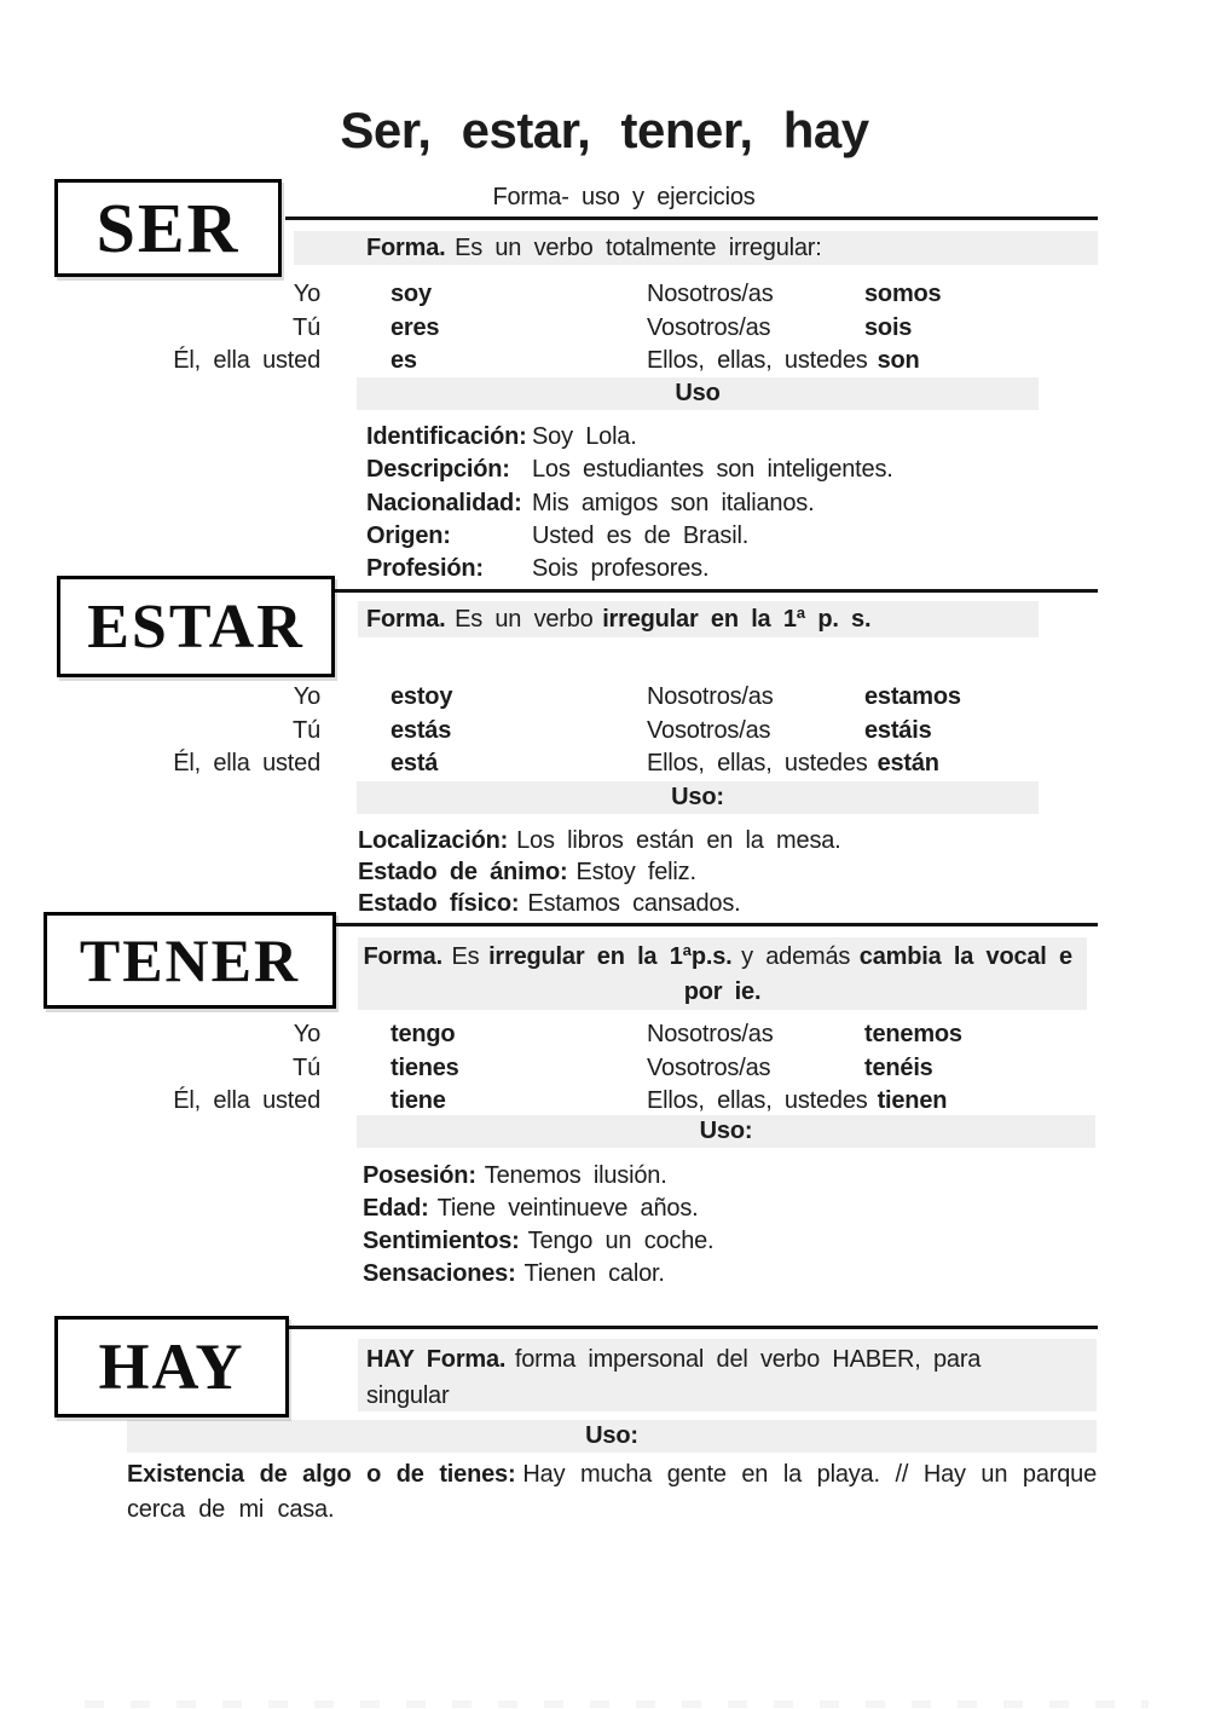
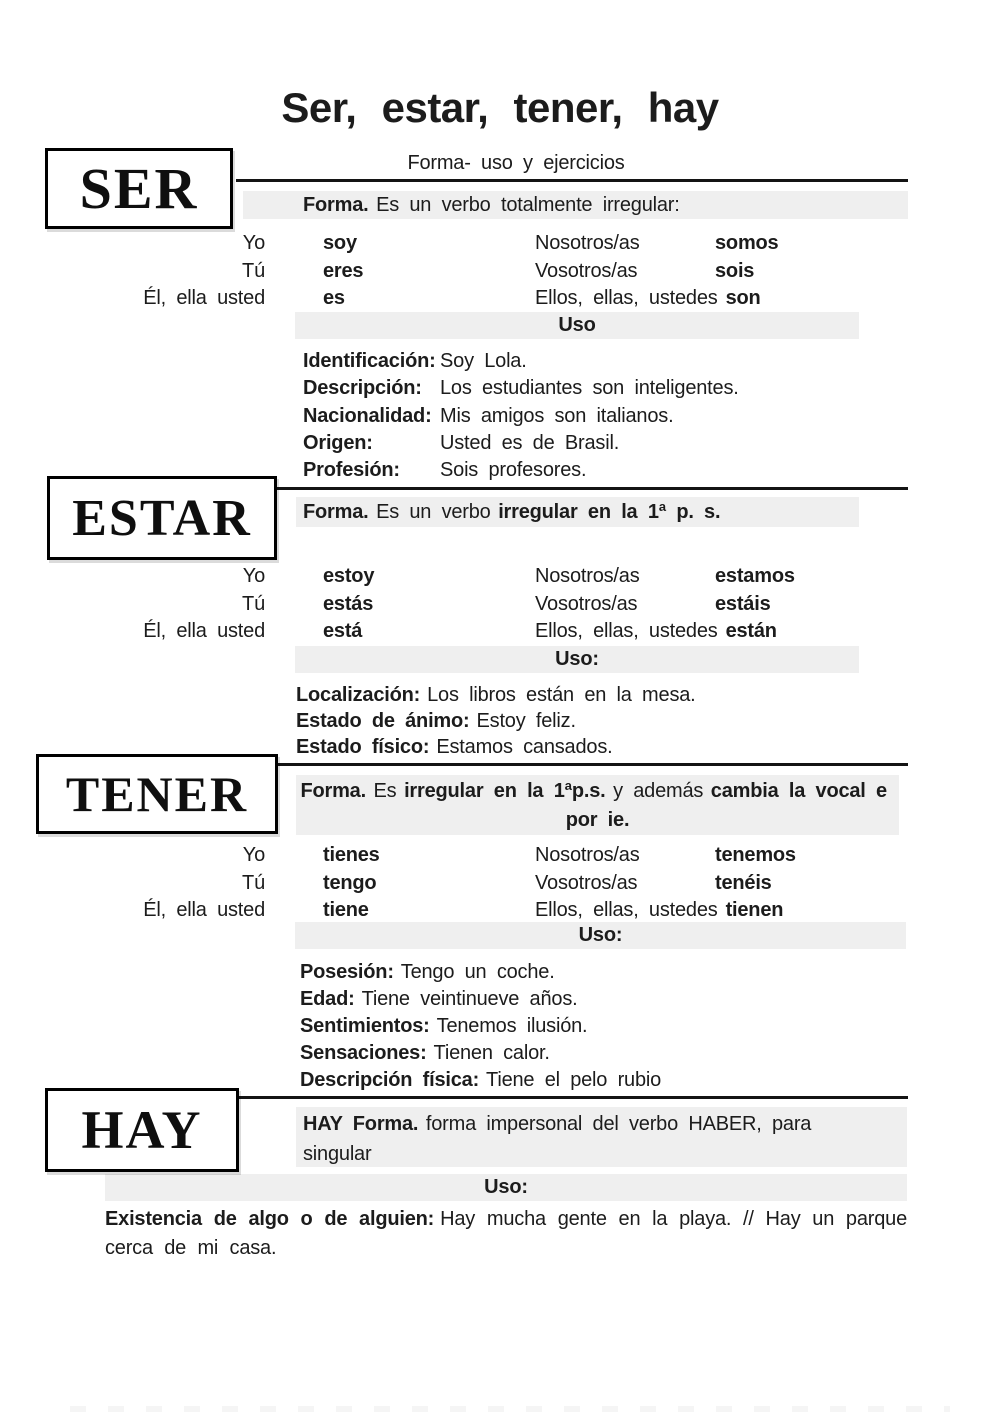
  Ser, estar, tener, hay
  Forma- uso y ejercicios
  SER
  Forma. Es un verbo totalmente irregular:
  Yo
  soy
  Nosotros/as
  somos
  Tú
  eres
  Vosotros/as
  sois
  Él, ella usted
  es
  Ellos, ellas, ustedes
  son
  Uso
  Identificación:
  Soy Lola.
  Descripción:
  Los estudiantes son inteligentes.
  Nacionalidad:
  Mis amigos son italianos.
  Origen:
  Usted es de Brasil.
  Profesión:
  Sois profesores.
  ESTAR
  Forma. Es un verbo irregular en la 1ª p. s.
  Yo
  estoy
  Nosotros/as
  estamos
  Tú
  estás
  Vosotros/as
  estáis
  Él, ella usted
  está
  Ellos, ellas, ustedes
  están
  Uso:
  Localización: Los libros están en la mesa.
  Estado de ánimo: Estoy feliz.
  Estado físico: Estamos cansados.
  TENER
  Forma. Es irregular en la 1ªp.s. y además cambia la vocal e
  por ie.
  Yo
- tengo
+ tienes
  Nosotros/as
  tenemos
  Tú
- tienes
+ tengo
  Vosotros/as
  tenéis
  Él, ella usted
  tiene
  Ellos, ellas, ustedes
  tienen
  Uso:
- Posesión: Tenemos ilusión.
+ Posesión: Tengo un coche.
  Edad: Tiene veintinueve años.
- Sentimientos: Tengo un coche.
+ Sentimientos: Tenemos ilusión.
  Sensaciones: Tienen calor.
+ Descripción física: Tiene el pelo rubio
  HAY
  HAY Forma. forma impersonal del verbo HABER, para singular
  Uso:
- Existencia de algo o de tienes: Hay mucha gente en la playa. // Hay un parque cerca de mi casa.
+ Existencia de algo o de alguien: Hay mucha gente en la playa. // Hay un parque cerca de mi casa.
